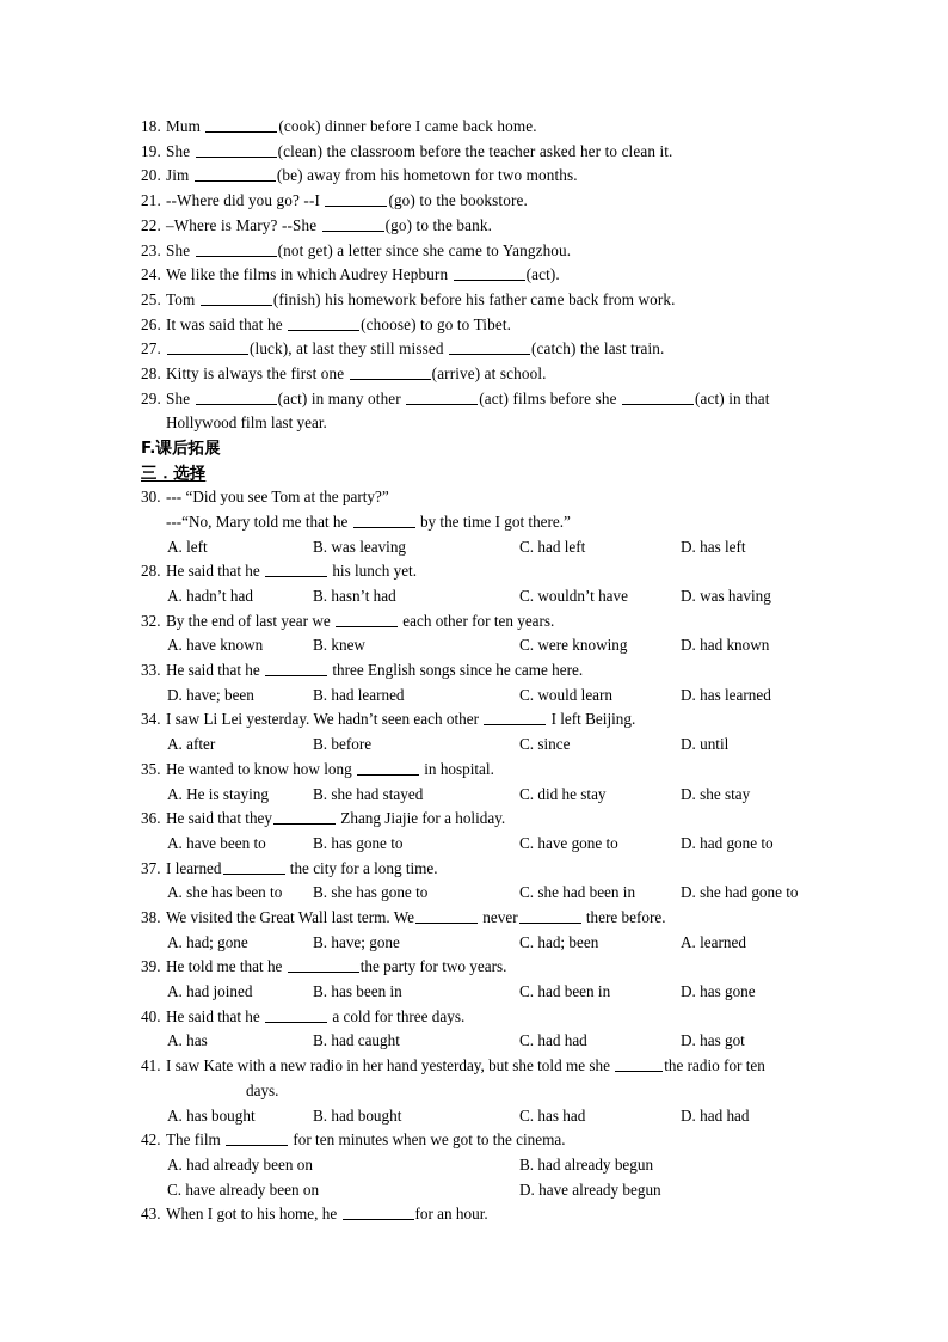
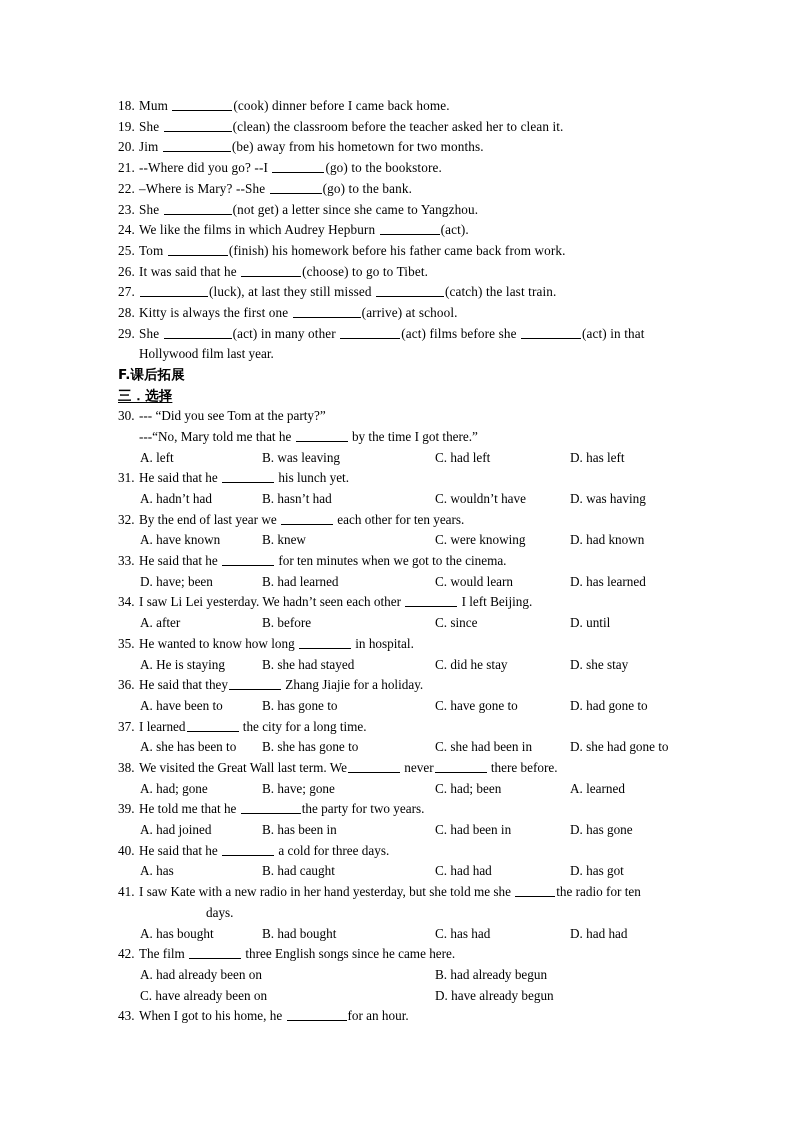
  18. Mum (cook) dinner before I came back home.
  19. She (clean) the classroom before the teacher asked her to clean it.
  20. Jim (be) away from his hometown for two months.
  21. --Where did you go? --I (go) to the bookstore.
  22. –Where is Mary? --She (go) to the bank.
  23. She (not get) a letter since she came to Yangzhou.
  24. We like the films in which Audrey Hepburn (act).
  25. Tom (finish) his homework before his father came back from work.
  26. It was said that he (choose) to go to Tibet.
  27. (luck), at last they still missed (catch) the last train.
  28. Kitty is always the first one (arrive) at school.
  29. She (act) in many other (act) films before she (act) in that
  Hollywood film last year.
  F.课后拓展
  三．选择
  30. --- “Did you see Tom at the party?”
  ---“No, Mary told me that he by the time I got there.”
  A. left
  B. was leaving
  C. had left
  D. has left
- 28. He said that he his lunch yet.
+ 31. He said that he his lunch yet.
  A. hadn’t had
  B. hasn’t had
  C. wouldn’t have
  D. was having
  32. By the end of last year we each other for ten years.
  A. have known
  B. knew
  C. were knowing
  D. had known
- 33. He said that he three English songs since he came here.
+ 33. He said that he for ten minutes when we got to the cinema.
  D. have; been
  B. had learned
  C. would learn
  D. has learned
  34. I saw Li Lei yesterday. We hadn’t seen each other I left Beijing.
  A. after
  B. before
  C. since
  D. until
  35. He wanted to know how long in hospital.
  A. He is staying
  B. she had stayed
  C. did he stay
  D. she stay
  36. He said that they Zhang Jiajie for a holiday.
  A. have been to
  B. has gone to
  C. have gone to
  D. had gone to
  37. I learned the city for a long time.
  A. she has been to
  B. she has gone to
  C. she had been in
  D. she had gone to
  38. We visited the Great Wall last term. We never there before.
  A. had; gone
  B. have; gone
  C. had; been
  A. learned
  39. He told me that he the party for two years.
  A. had joined
  B. has been in
  C. had been in
  D. has gone
  40. He said that he a cold for three days.
  A. has
  B. had caught
  C. had had
  D. has got
  41. I saw Kate with a new radio in her hand yesterday, but she told me she the radio for ten
  days.
  A. has bought
  B. had bought
  C. has had
  D. had had
- 42. The film for ten minutes when we got to the cinema.
+ 42. The film three English songs since he came here.
  A. had already been on
  B. had already begun
  C. have already been on
  D. have already begun
  43. When I got to his home, he for an hour.
